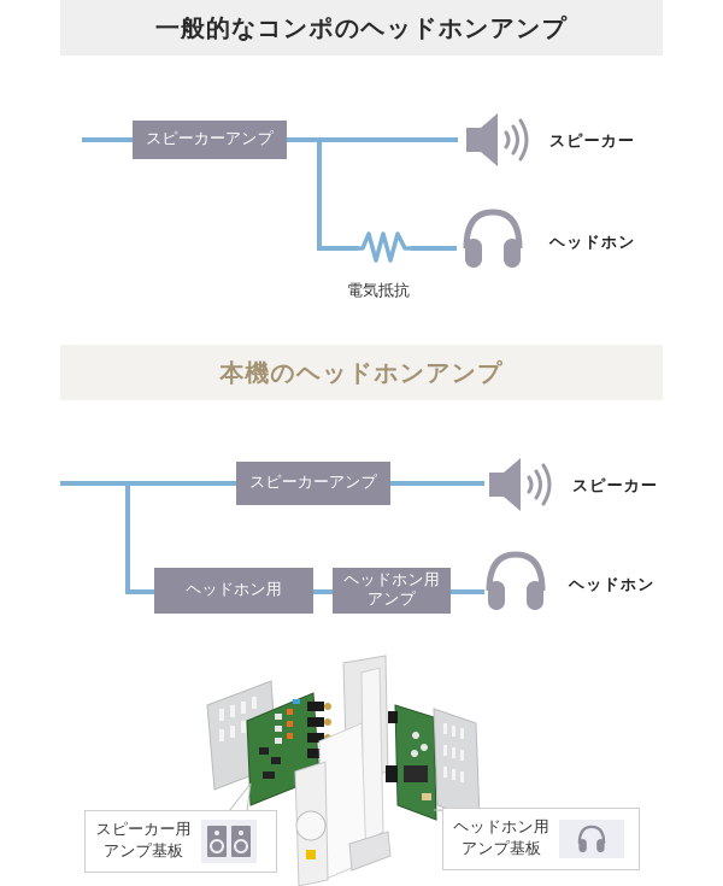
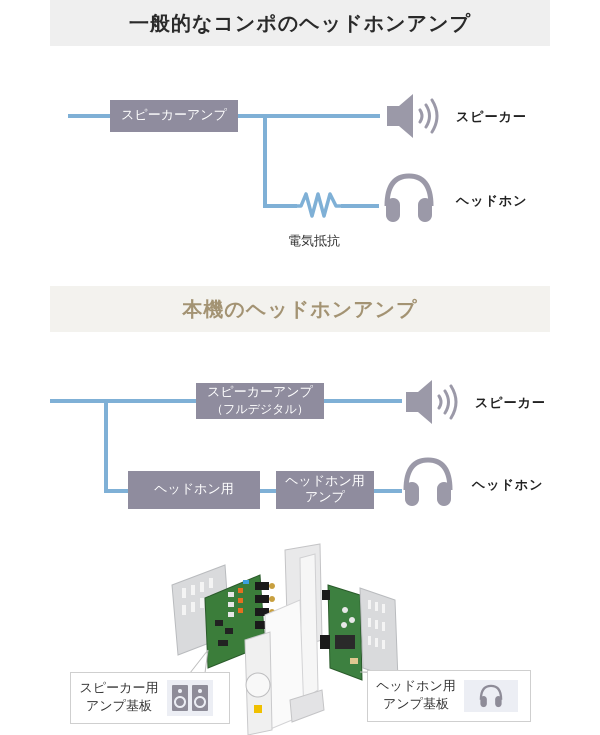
  一般的なコンポのヘッドホンアンプ
  電気抵抗
  スピーカーアンプ
  スピーカー
  ヘッドホン
  本機のヘッドホンアンプ
  スピーカーアンプ
+ （フルデジタル）
  ヘッドホン用
  ヘッドホン用
  アンプ
  スピーカー
  ヘッドホン
  スピーカー用
  アンプ基板
  ヘッドホン用
  アンプ基板
